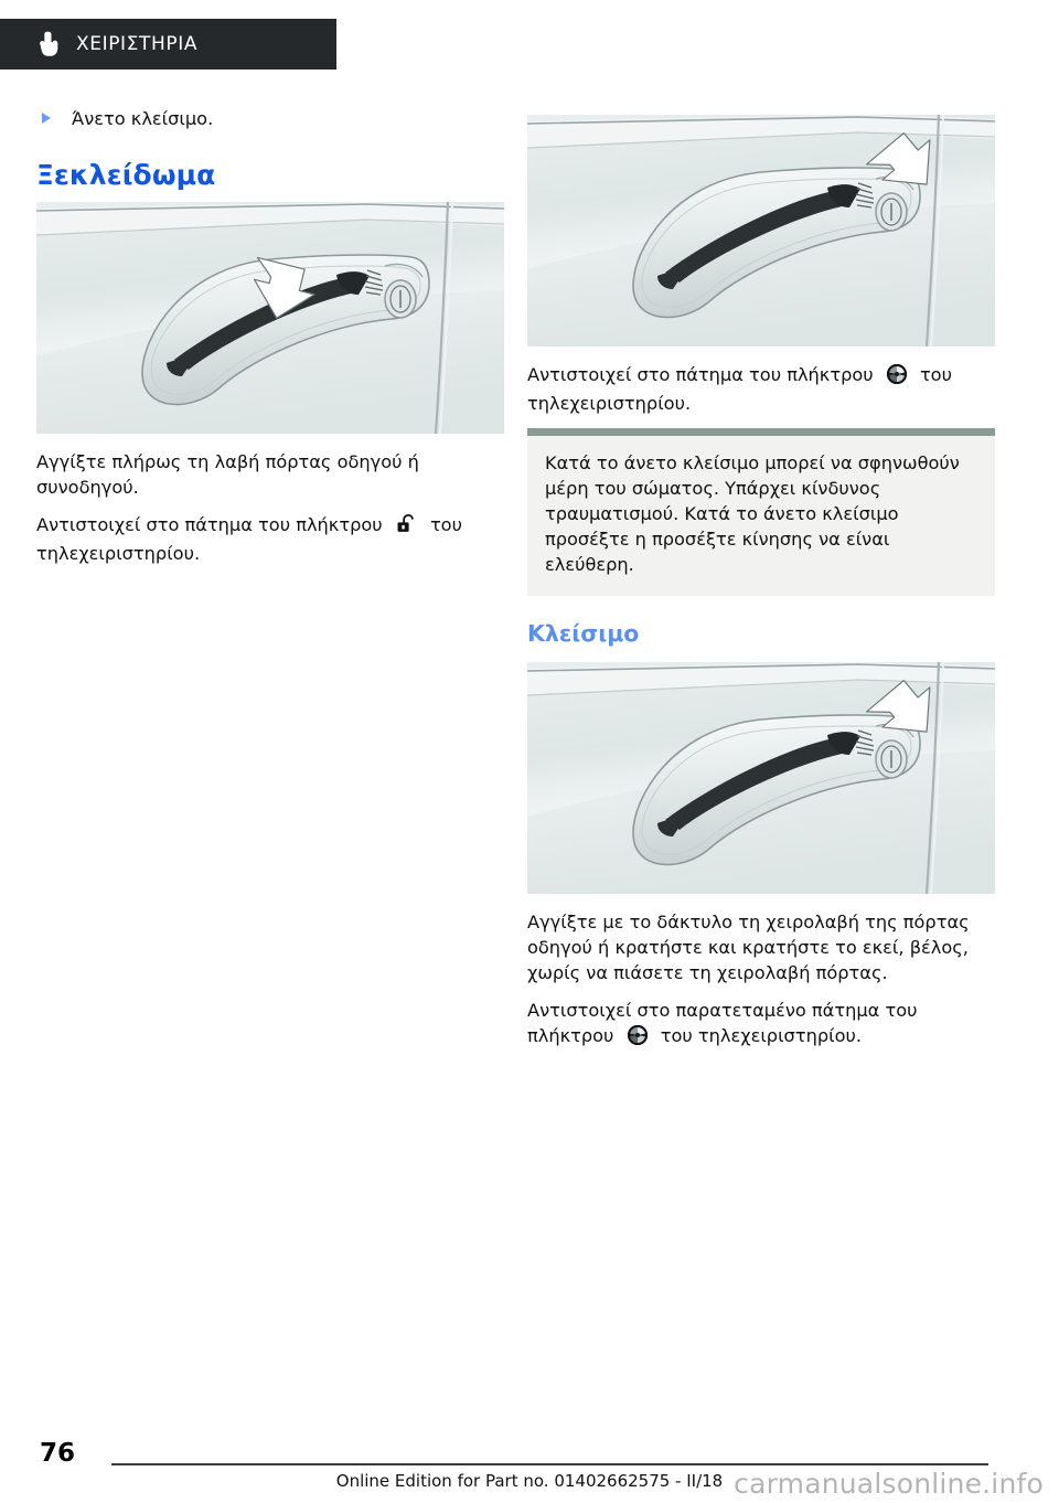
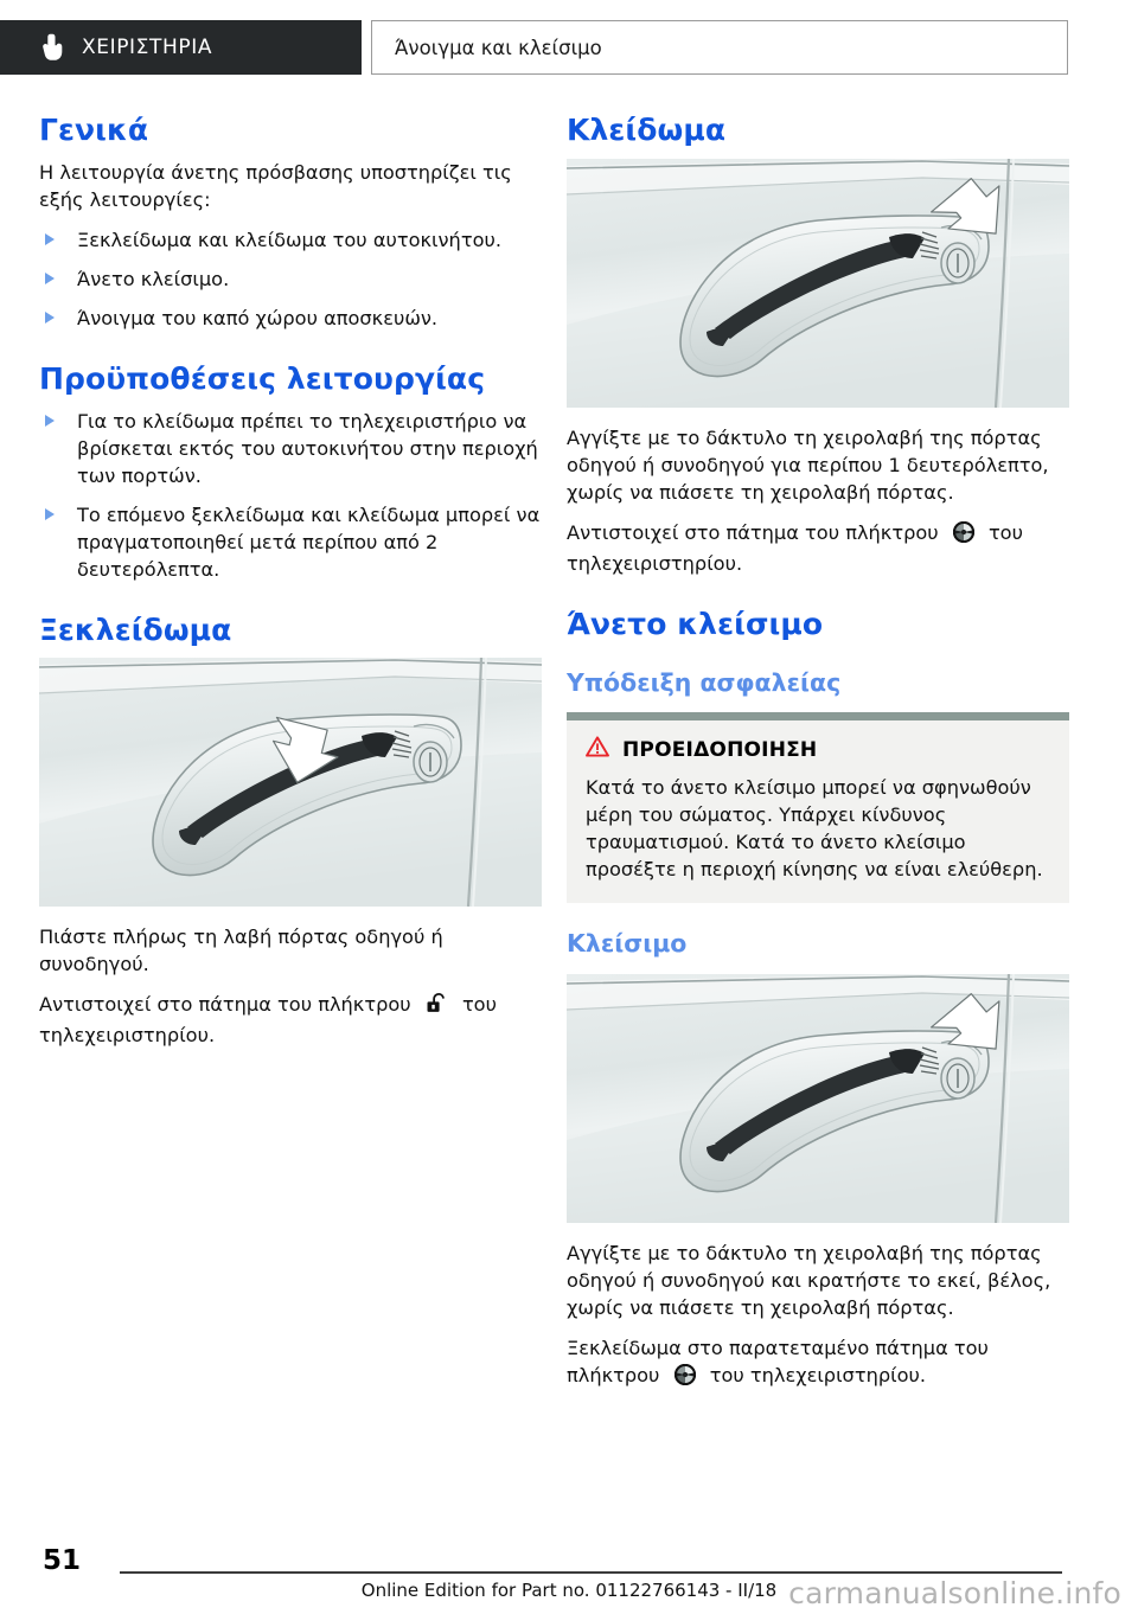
  ΧΕΙΡΙΣΤΗΡΙΑ
+ Άνοιγμα και κλείσιμο
+ Γενικά
+ Η λειτουργία άνετης πρόσβασης υποστηρίζει τις εξής λειτουργίες:
+ Ξεκλείδωμα και κλείδωμα του αυτοκινήτου.
  Άνετο κλείσιμο.
+ Άνοιγμα του καπό χώρου αποσκευών.
+ Προϋποθέσεις λειτουργίας
+ Για το κλείδωμα πρέπει το τηλεχειριστήριο να βρίσκεται εκτός του αυτοκινήτου στην περιοχή των πορτών.
+ Το επόμενο ξεκλείδωμα και κλείδωμα μπορεί να πραγματοποιηθεί μετά περίπου από 2 δευτερόλεπτα.
  Ξεκλείδωμα
- Αγγίξτε πλήρως τη λαβή πόρτας οδηγού ή συνοδηγού.
+ Πιάστε πλήρως τη λαβή πόρτας οδηγού ή συνοδηγού.
  Αντιστοιχεί στο πάτημα του πλήκτρου του τηλεχειριστηρίου.
+ Κλείδωμα
+ Αγγίξτε με το δάκτυλο τη χειρολαβή της πόρτας οδηγού ή συνοδηγού για περίπου 1 δευτερόλεπτο, χωρίς να πιάσετε τη χειρολαβή πόρτας.
  Αντιστοιχεί στο πάτημα του πλήκτρου του τηλεχειριστηρίου.
+ Άνετο κλείσιμο
+ Υπόδειξη ασφαλείας
+ ΠΡΟΕΙΔΟΠΟΙΗΣΗ
- Κατά το άνετο κλείσιμο μπορεί να σφηνωθούν μέρη του σώματος. Υπάρχει κίνδυνος τραυματισμού. Κατά το άνετο κλείσιμο προσέξτε η προσέξτε κίνησης να είναι ελεύθερη.
+ Κατά το άνετο κλείσιμο μπορεί να σφηνωθούν μέρη του σώματος. Υπάρχει κίνδυνος τραυματισμού. Κατά το άνετο κλείσιμο προσέξτε η περιοχή κίνησης να είναι ελεύθερη.
  Κλείσιμο
- Αγγίξτε με το δάκτυλο τη χειρολαβή της πόρτας οδηγού ή κρατήστε και κρατήστε το εκεί, βέλος, χωρίς να πιάσετε τη χειρολαβή πόρτας.
+ Αγγίξτε με το δάκτυλο τη χειρολαβή της πόρτας οδηγού ή συνοδηγού και κρατήστε το εκεί, βέλος, χωρίς να πιάσετε τη χειρολαβή πόρτας.
- Αντιστοιχεί στο παρατεταμένο πάτημα του πλήκτρου του τηλεχειριστηρίου.
+ Ξεκλείδωμα στο παρατεταμένο πάτημα του πλήκτρου του τηλεχειριστηρίου.
- 76
+ 51
- Online Edition for Part no. 01402662575 - II/18
+ Online Edition for Part no. 01122766143 - II/18
  carmanualsonline.info
